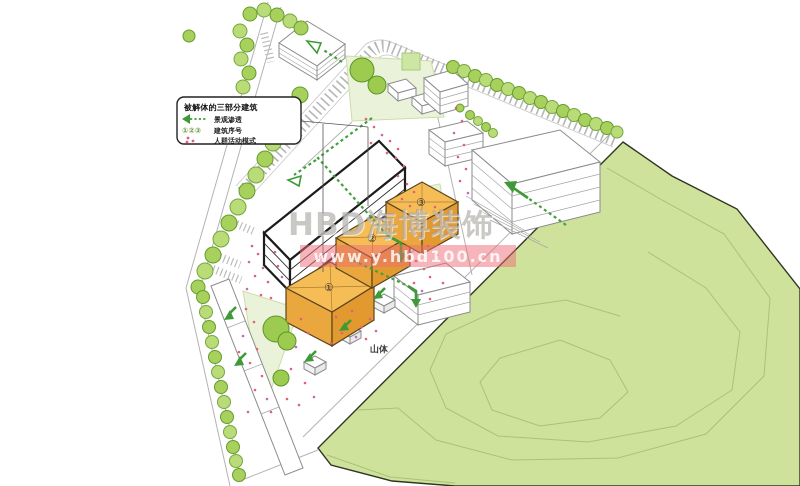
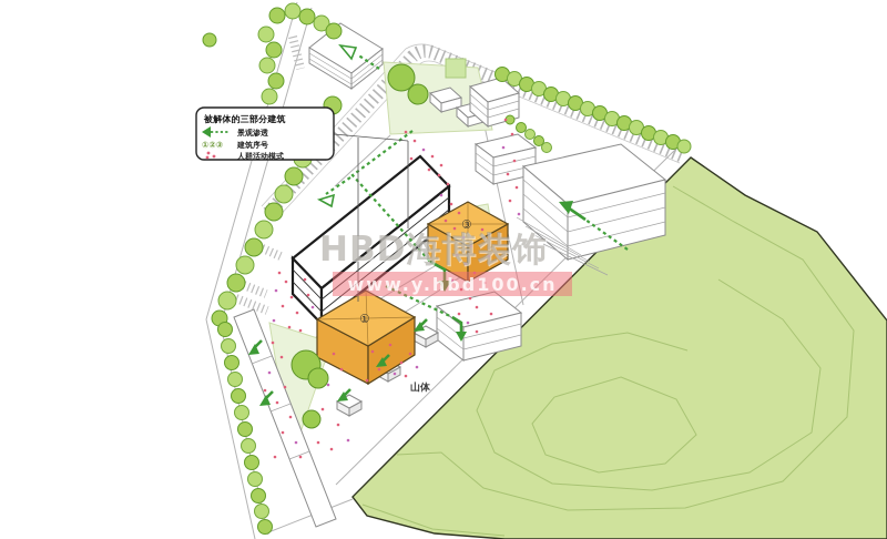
  山体
  ①
- ②
  ③
  被解体的三部分建筑
  景观渗透
  ①②③
  建筑序号
  人群活动模式
  HBD海博装饰
  www.y.hbd100.cn
